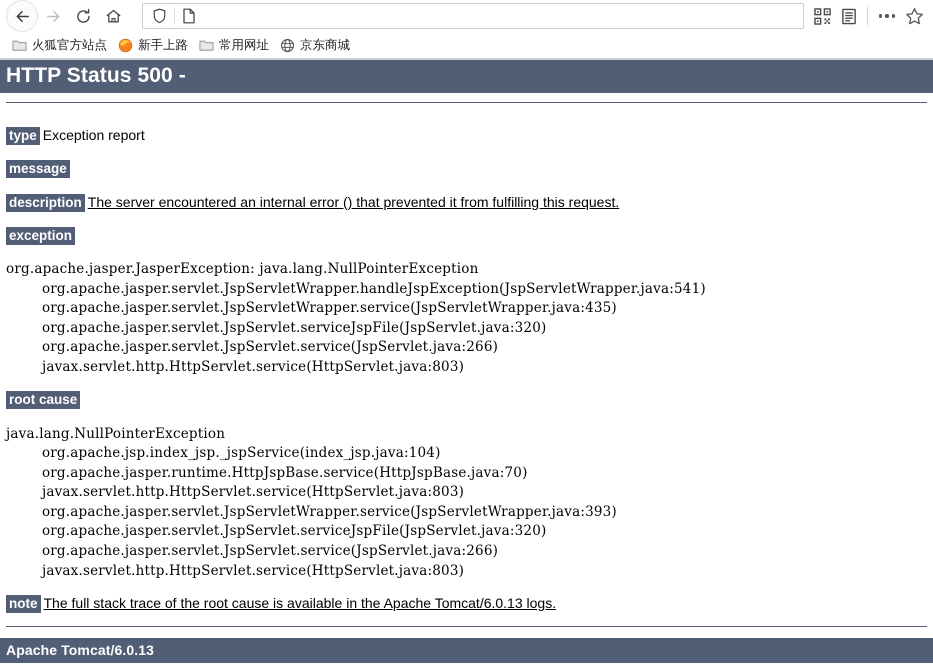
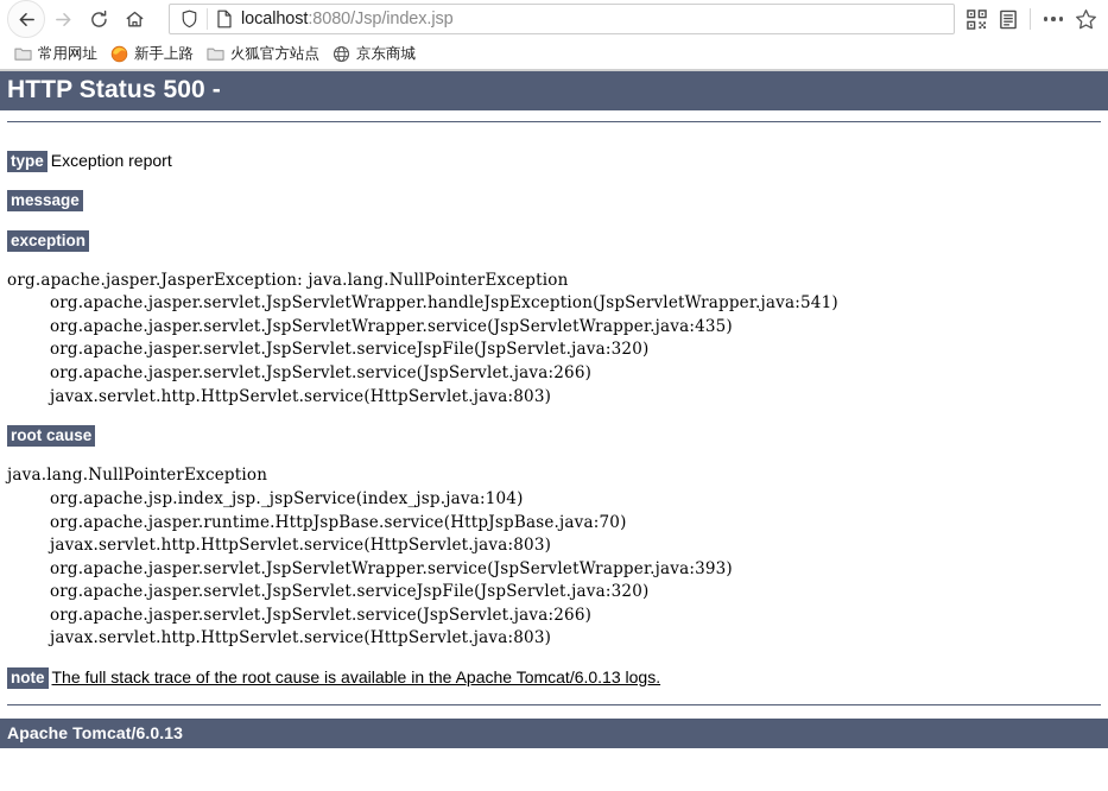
+ localhost:8080/Jsp/index.jsp
- 火狐官方站点
+ 常用网址
  新手上路
- 常用网址
+ 火狐官方站点
  京东商城
  HTTP Status 500 -
  type Exception report
  message
- description The server encountered an internal error () that prevented it from fulfilling this request.
  exception
  org.apache.jasper.JasperException: java.lang.NullPointerException
  org.apache.jasper.servlet.JspServletWrapper.handleJspException(JspServletWrapper.java:541)
  org.apache.jasper.servlet.JspServletWrapper.service(JspServletWrapper.java:435)
  org.apache.jasper.servlet.JspServlet.serviceJspFile(JspServlet.java:320)
  org.apache.jasper.servlet.JspServlet.service(JspServlet.java:266)
  javax.servlet.http.HttpServlet.service(HttpServlet.java:803)
  root cause
  java.lang.NullPointerException
  org.apache.jsp.index_jsp._jspService(index_jsp.java:104)
  org.apache.jasper.runtime.HttpJspBase.service(HttpJspBase.java:70)
  javax.servlet.http.HttpServlet.service(HttpServlet.java:803)
  org.apache.jasper.servlet.JspServletWrapper.service(JspServletWrapper.java:393)
  org.apache.jasper.servlet.JspServlet.serviceJspFile(JspServlet.java:320)
  org.apache.jasper.servlet.JspServlet.service(JspServlet.java:266)
  javax.servlet.http.HttpServlet.service(HttpServlet.java:803)
  note The full stack trace of the root cause is available in the Apache Tomcat/6.0.13 logs.
  Apache Tomcat/6.0.13
